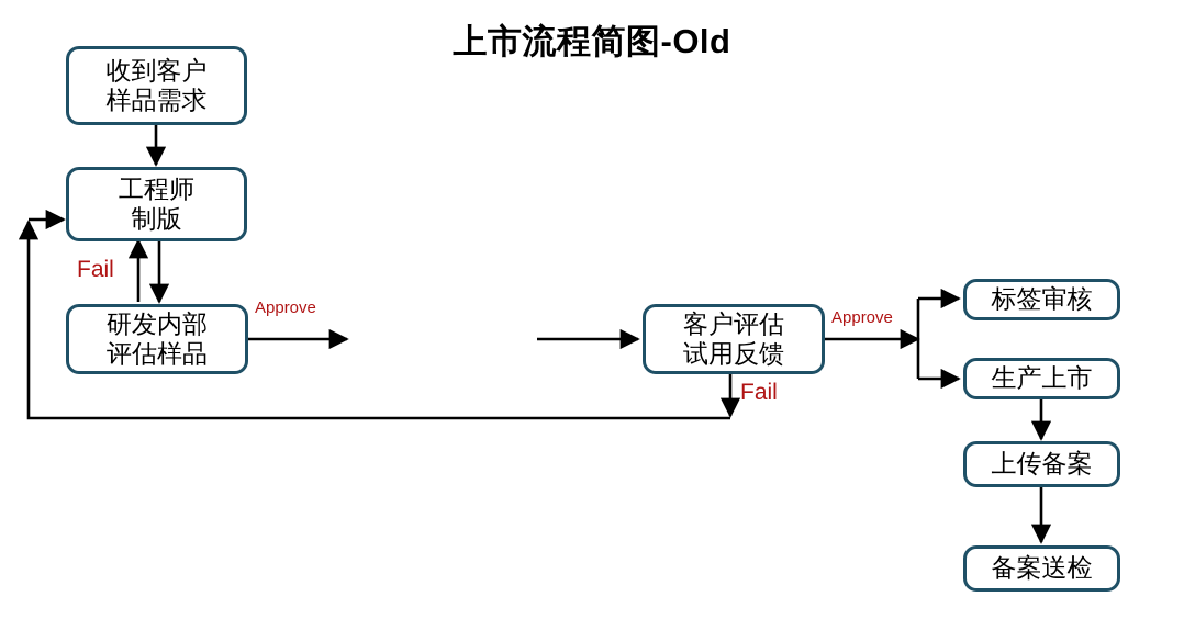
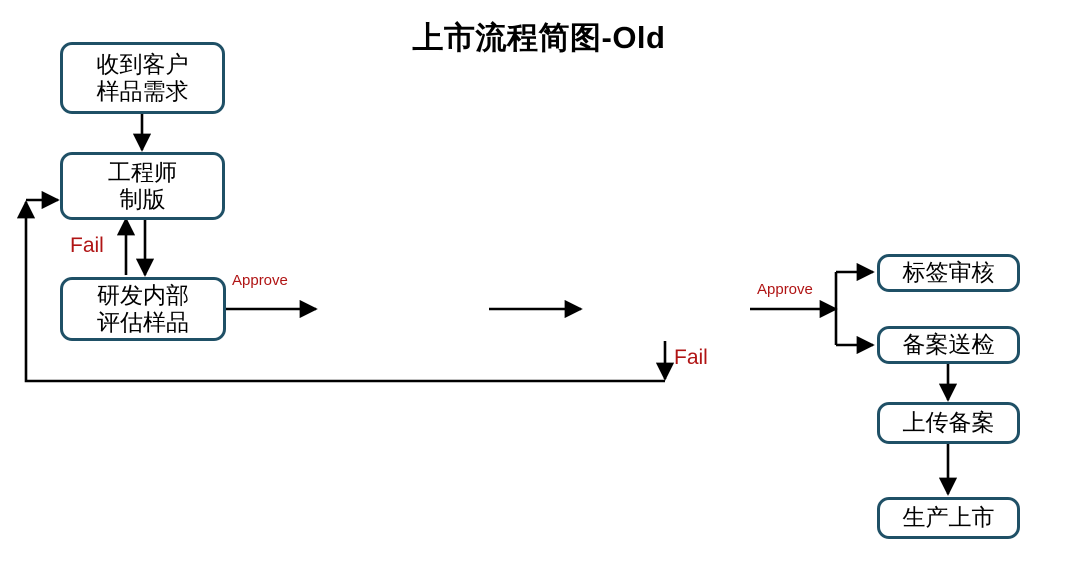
  上市流程简图-Old
  收到客户
  样品需求
  工程师
  制版
  研发内部
  评估样品
- 客户评估
- 试用反馈
  标签审核
- 生产上市
+ 备案送检
  上传备案
- 备案送检
+ 生产上市
  Fail
  Approve
  Approve
  Fail
